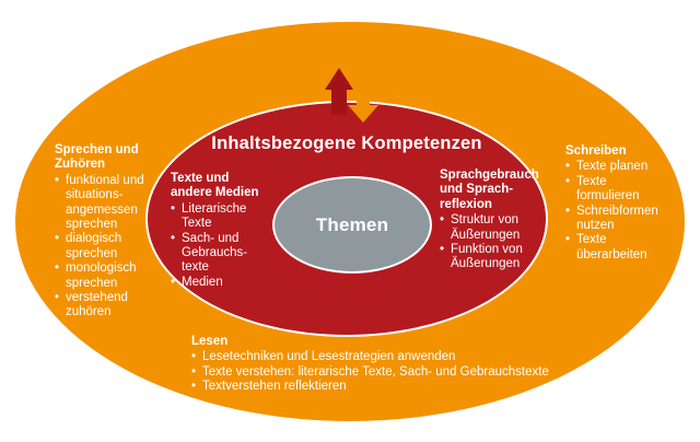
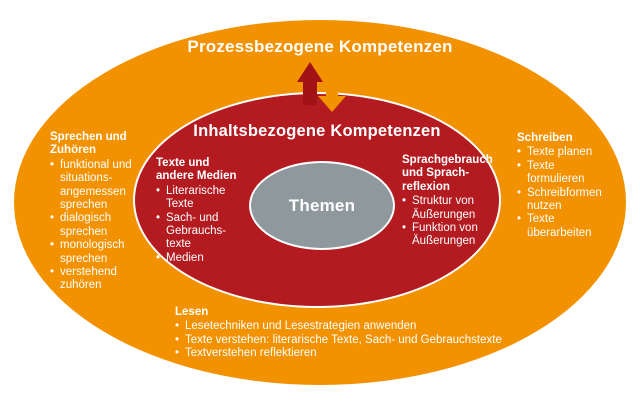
+ Prozessbezogene Kompetenzen
  Inhaltsbezogene Kompetenzen
  Themen
  Sprechen und
  Zuhören
  •
  funktional und
  situations-
  angemessen
  sprechen
  •
  dialogisch
  sprechen
  •
  monologisch
  sprechen
  •
  verstehend
  zuhören
  Schreiben
  •
  Texte planen
  •
  Texte
  formulieren
  •
  Schreibformen
  nutzen
  •
  Texte
  überarbeiten
  Texte und
  andere Medien
  •
  Literarische
  Texte
  •
  Sach- und
  Gebrauchs-
  texte
  •
  Medien
  Sprachgebrauch
  und Sprach-
  reflexion
  •
  Struktur von
  Äußerungen
  •
  Funktion von
  Äußerungen
  Lesen
  •
  Lesetechniken und Lesestrategien anwenden
  •
  Texte verstehen: literarische Texte, Sach- und Gebrauchstexte
  •
  Textverstehen reflektieren
